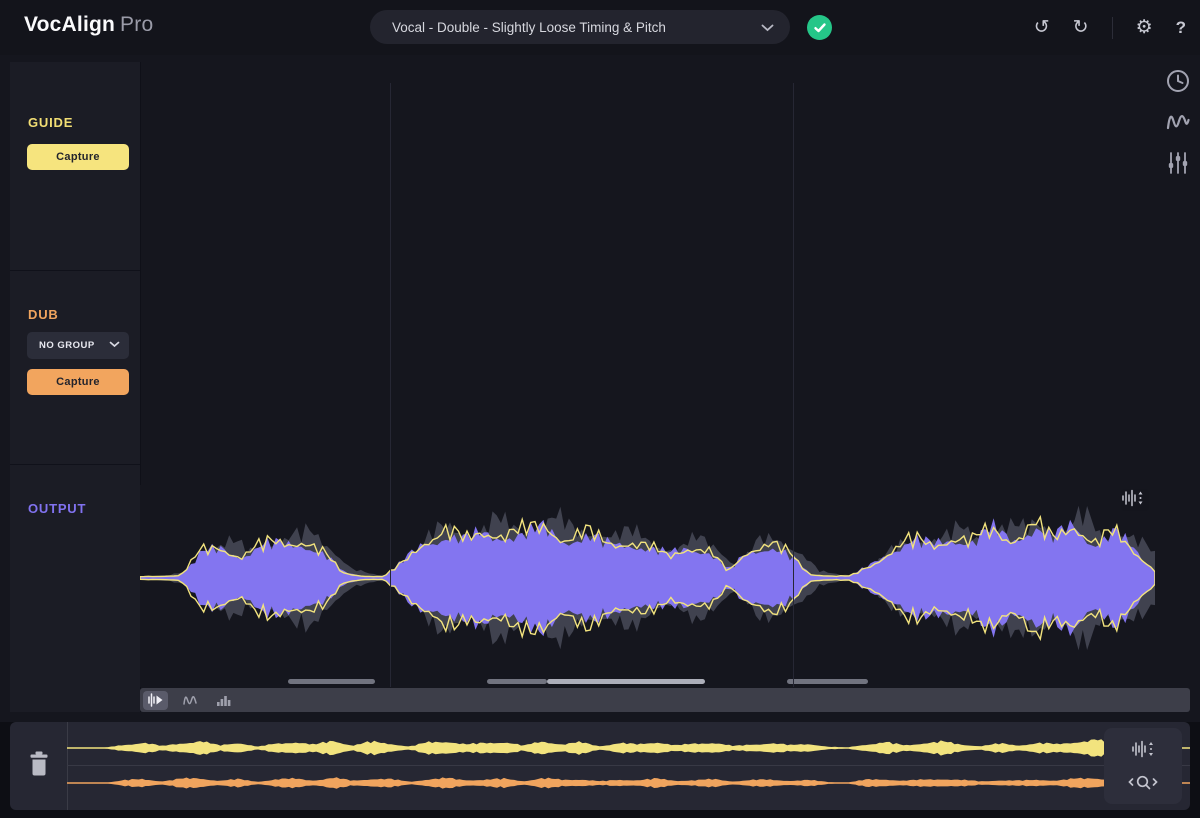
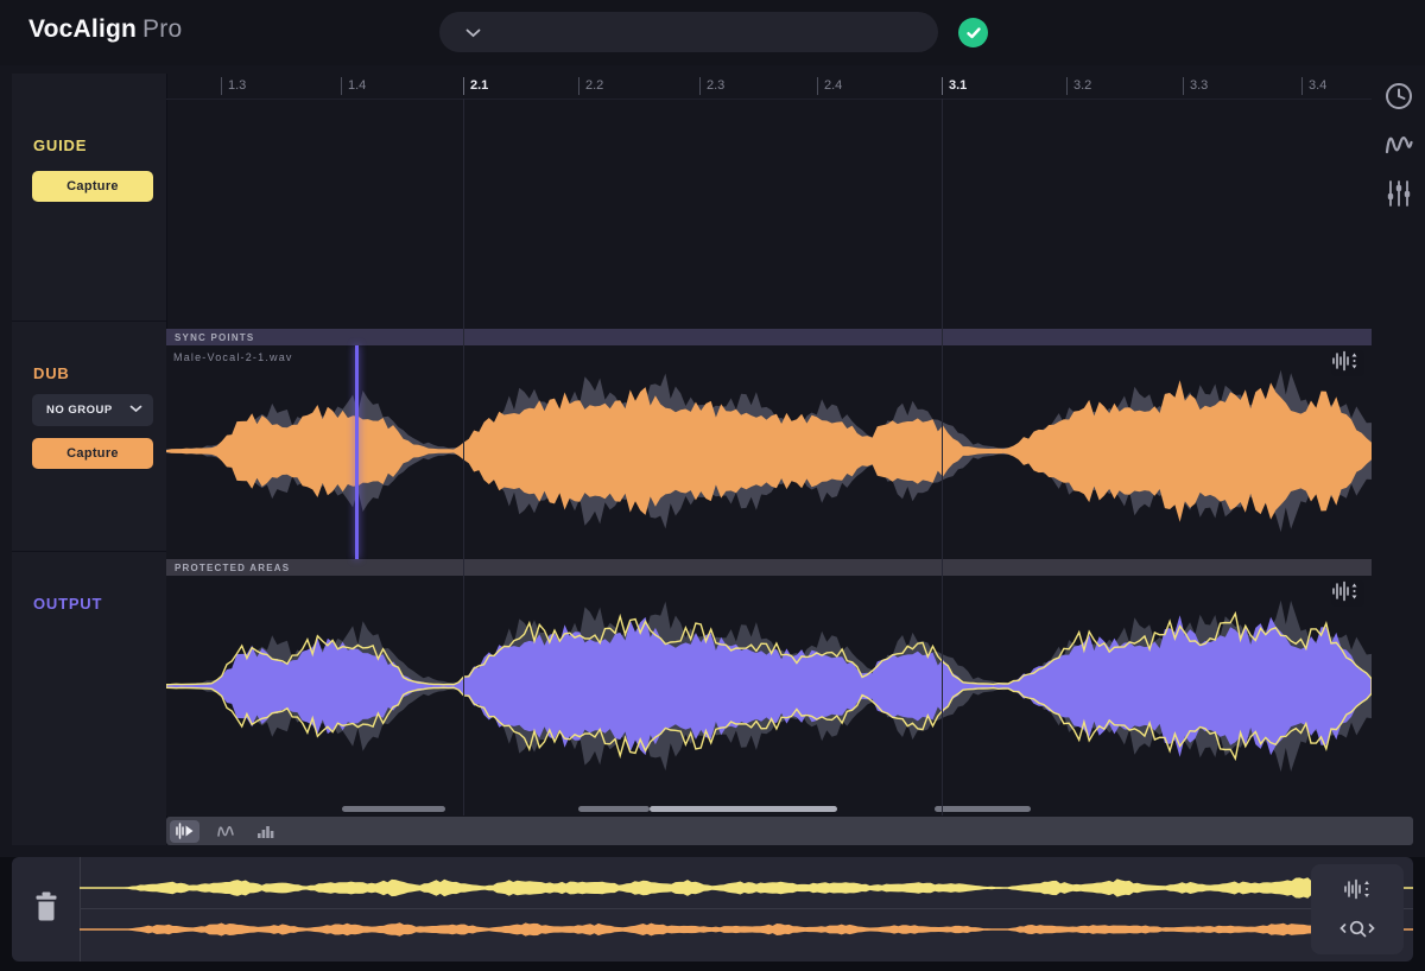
  VocAlign Pro
- Vocal - Double - Slightly Loose Timing & Pitch
- ↺
- ↻
- ⚙
- ?
  GUIDE
  Capture
  DUB
  NO GROUP
  Capture
  OUTPUT
+ 1.3
+ 1.4
+ 2.1
+ 2.2
+ 2.3
+ 2.4
+ 3.1
+ 3.2
+ 3.3
+ 3.4
+ SYNC POINTS
+ Male-Vocal-2-1.wav
+ PROTECTED AREAS
